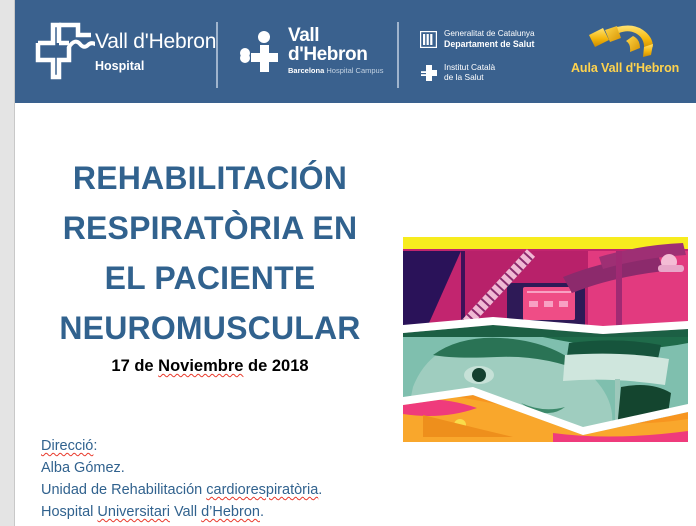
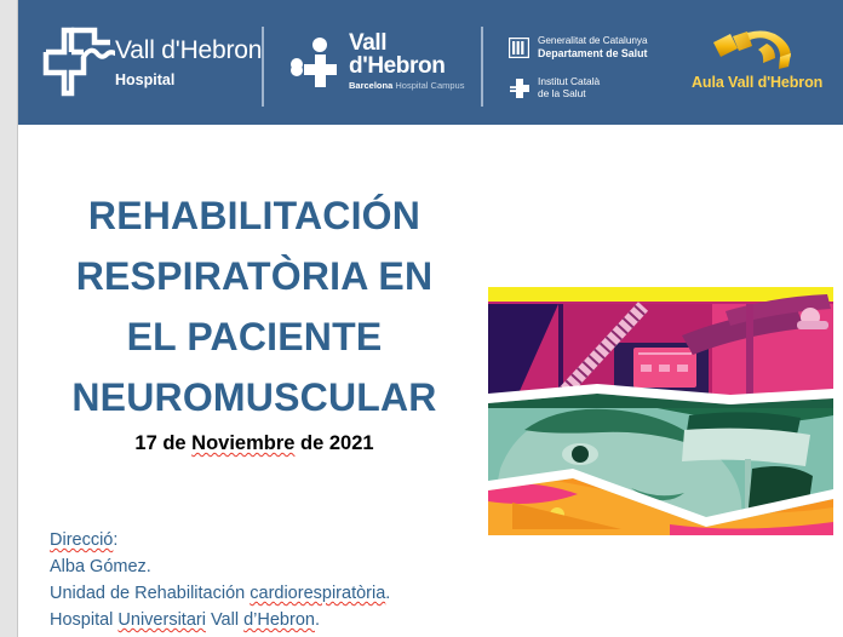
  Vall d'Hebron
  Hospital
  Vall
  d'Hebron
  Barcelona Hospital Campus
  Generalitat de Catalunya
  Departament de Salut
  Institut Català
  de la Salut
  Aula Vall d'Hebron
  REHABILITACIÓN
  RESPIRATÒRIA EN
  EL PACIENTE
  NEUROMUSCULAR
- 17 de Noviembre de 2018
+ 17 de Noviembre de 2021
  Direcció:
  Alba Gómez.
  Unidad de Rehabilitación cardiorespiratòria.
  Hospital Universitari Vall d’Hebron.
